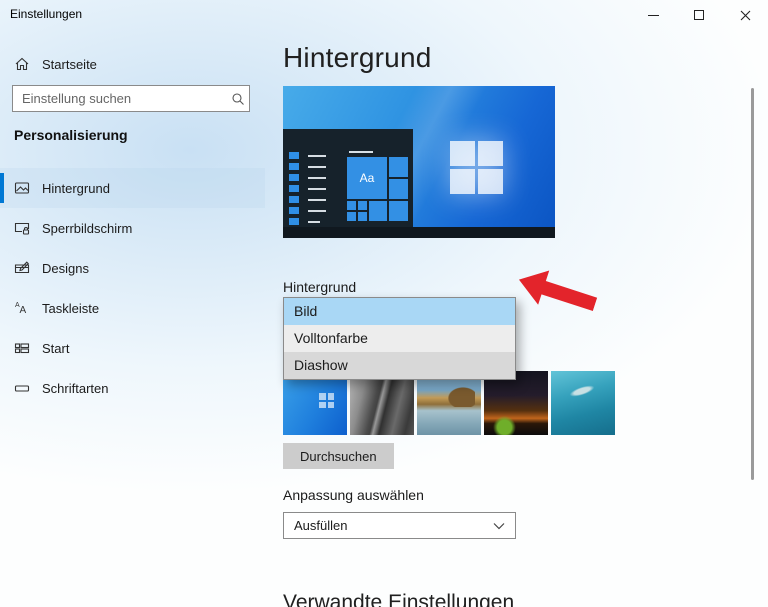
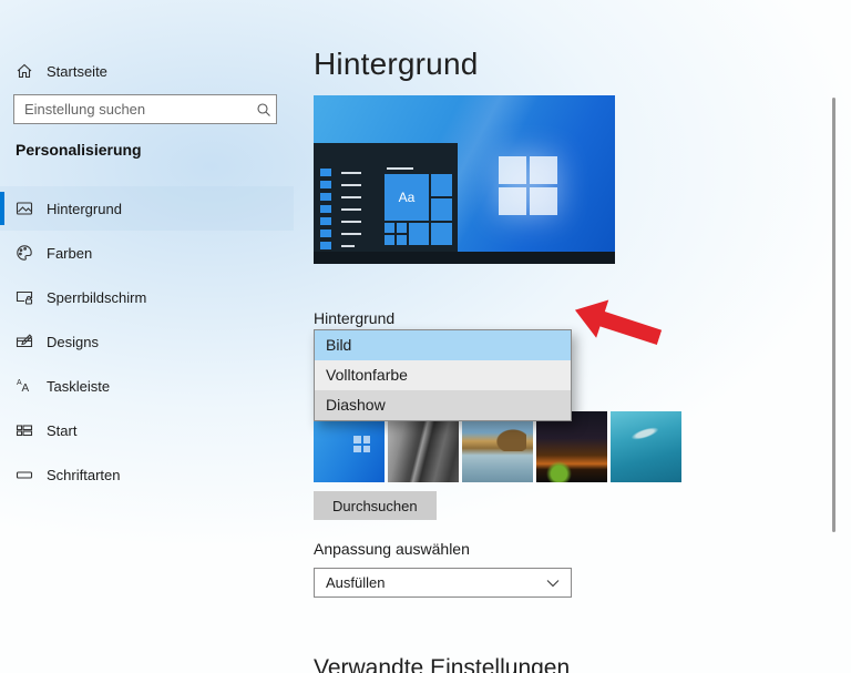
- Einstellungen
  Startseite
  Einstellung suchen
  Personalisierung
  Hintergrund
+ Farben
  Sperrbildschirm
  Designs
  A
  Taskleiste
  Start
  Schriftarten
  Hintergrund
  Aa
  Hintergrund
  Bild
  Volltonfarbe
  Diashow
  Durchsuchen
  Anpassung auswählen
  Ausfüllen
  Verwandte Einstellungen
